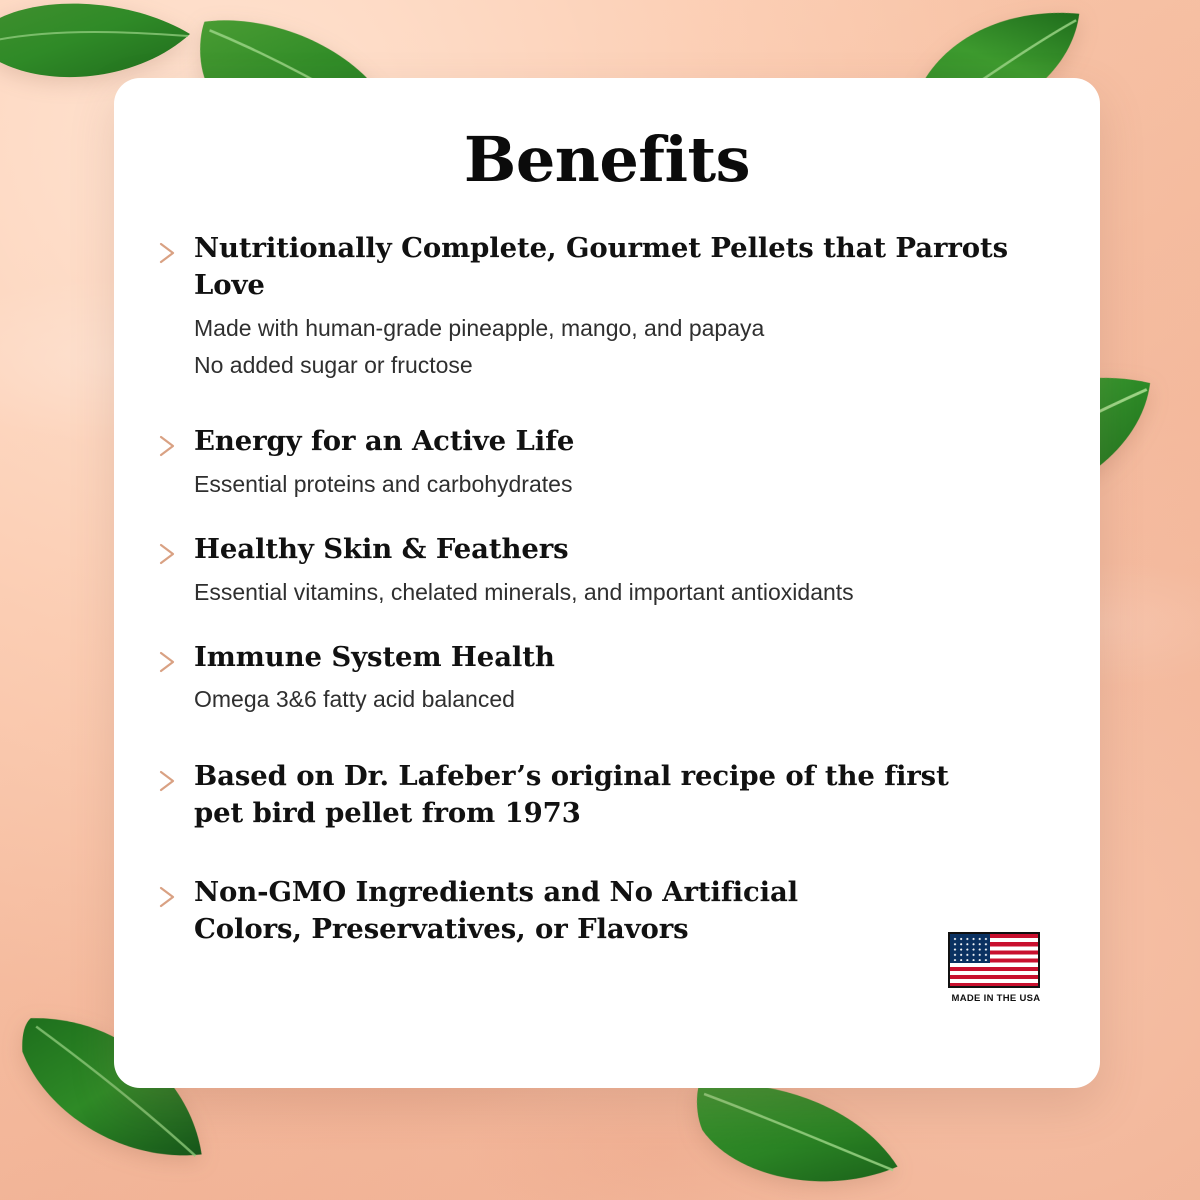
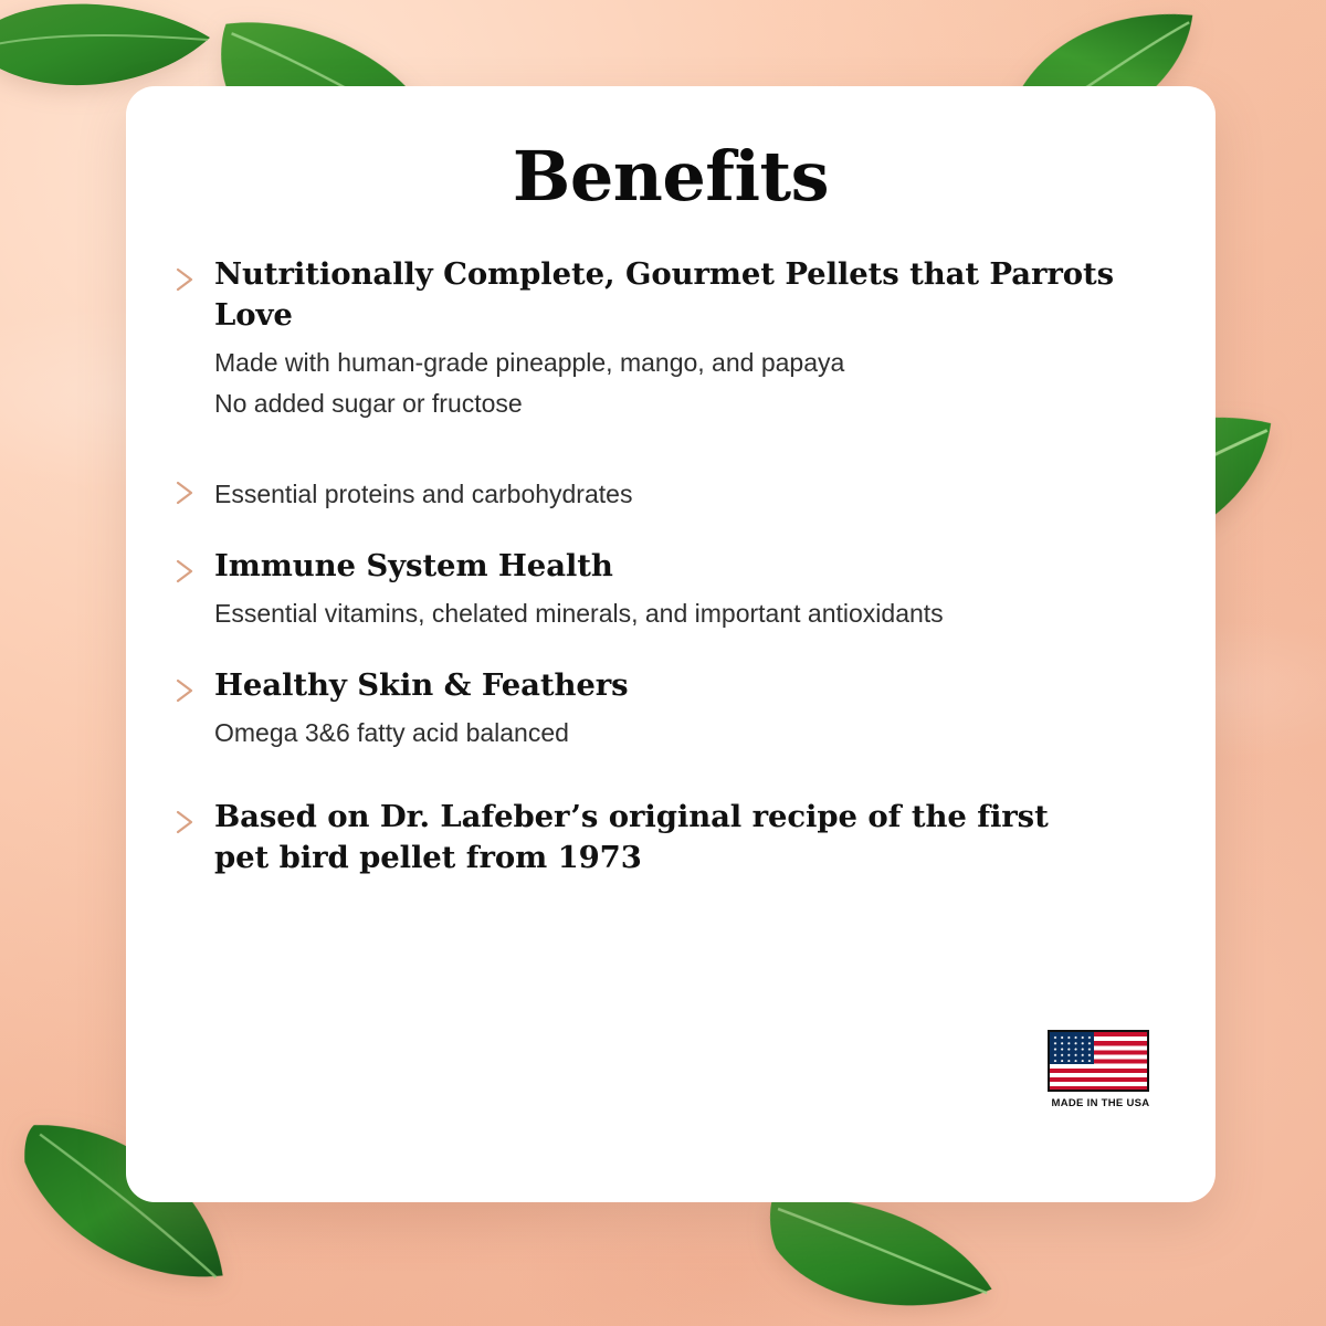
  Benefits
  Nutritionally Complete, Gourmet Pellets that Parrots Love
  Made with human-grade pineapple, mango, and papaya
  No added sugar or fructose
- Energy for an Active Life
  Essential proteins and carbohydrates
- Healthy Skin & Feathers
+ Immune System Health
  Essential vitamins, chelated minerals, and important antioxidants
- Immune System Health
+ Healthy Skin & Feathers
  Omega 3&6 fatty acid balanced
  Based on Dr. Lafeber’s original recipe of the first pet bird pellet from 1973
- Non-GMO Ingredients and No Artificial Colors, Preservatives, or Flavors
  MADE IN THE USA
